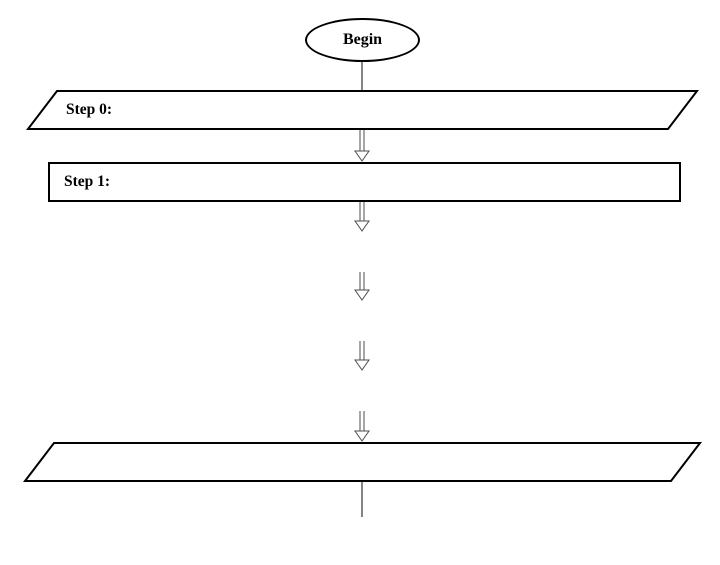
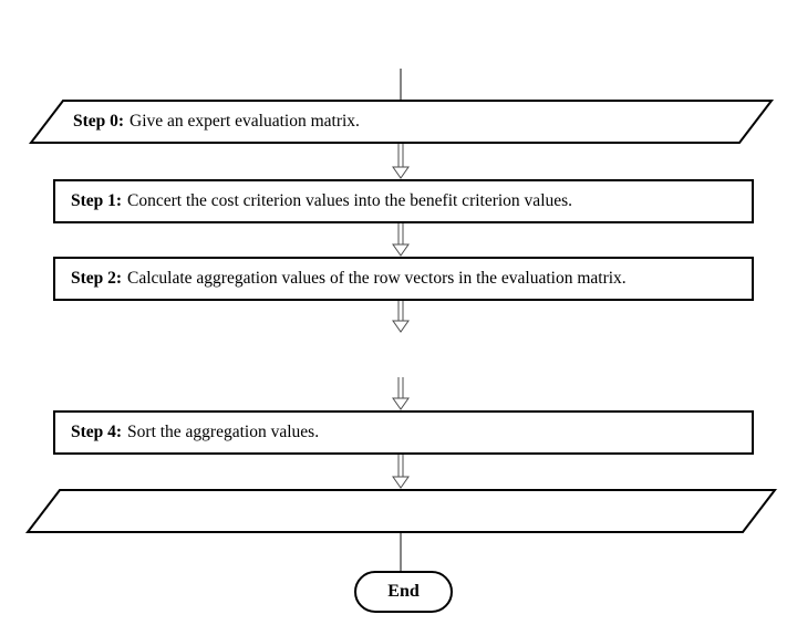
- Begin
  Step 0:
+ Give an expert evaluation matrix.
  Step 1:
+ Concert the cost criterion values into the benefit criterion values.
+ Step 2:
+ Calculate aggregation values of the row vectors in the evaluation matrix.
+ Step 4:
+ Sort the aggregation values.
+ End
